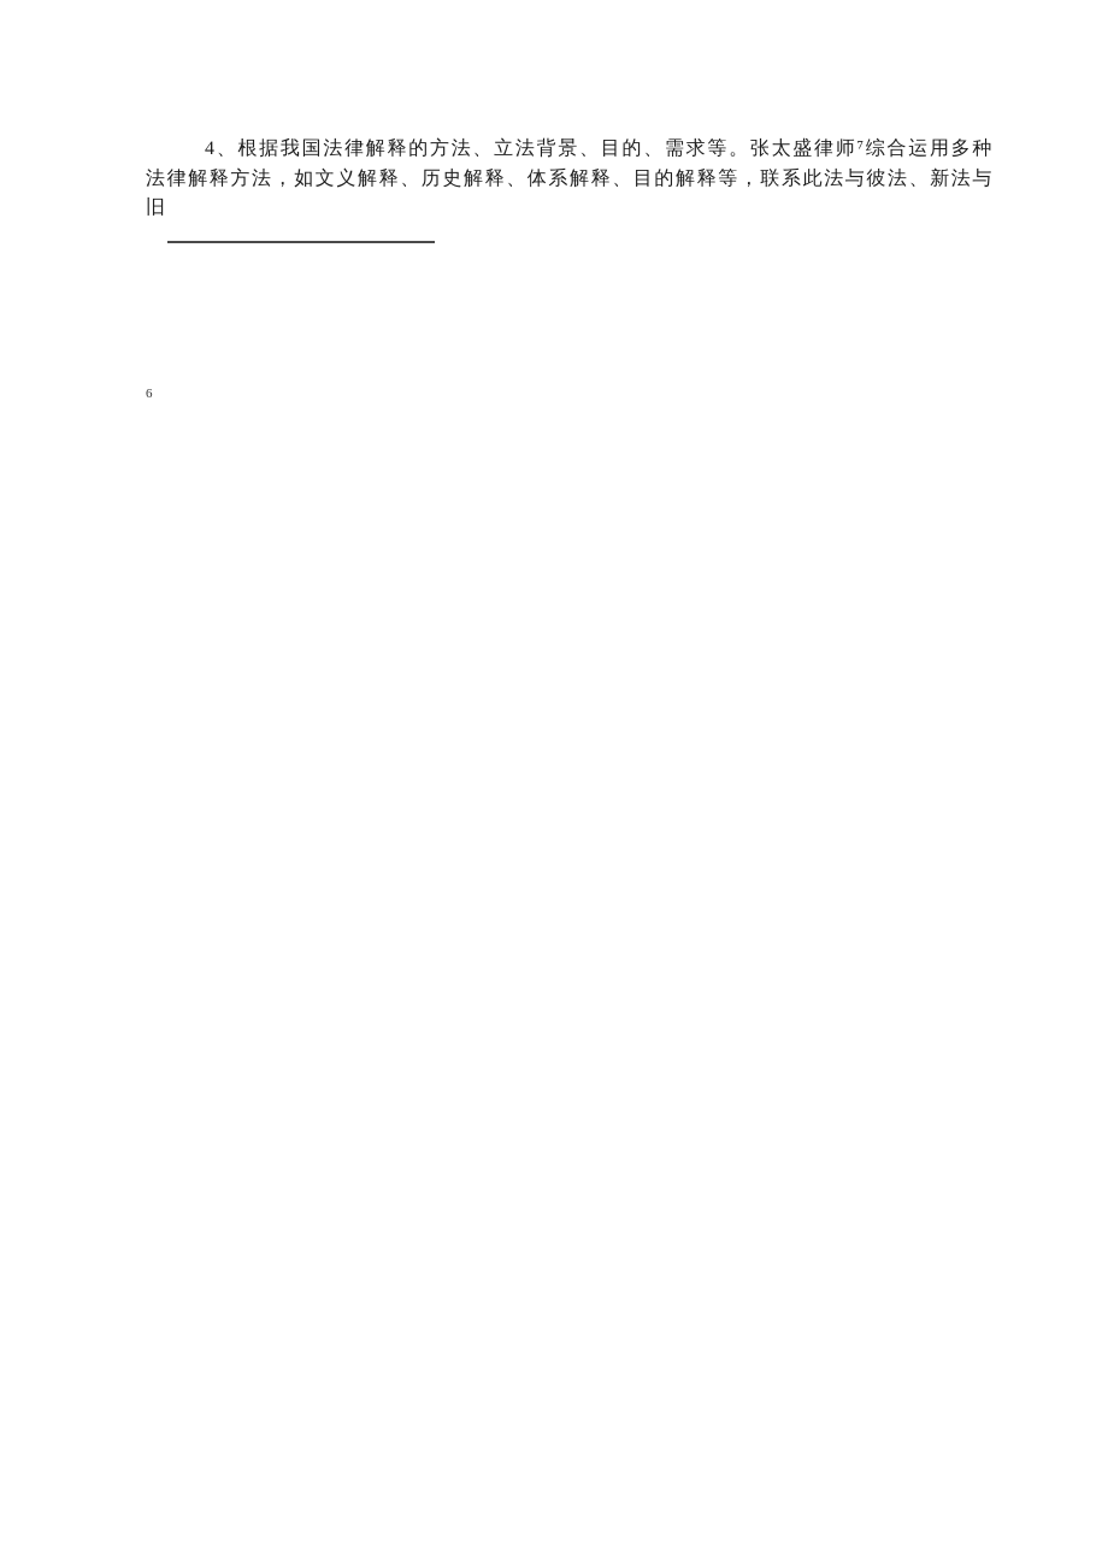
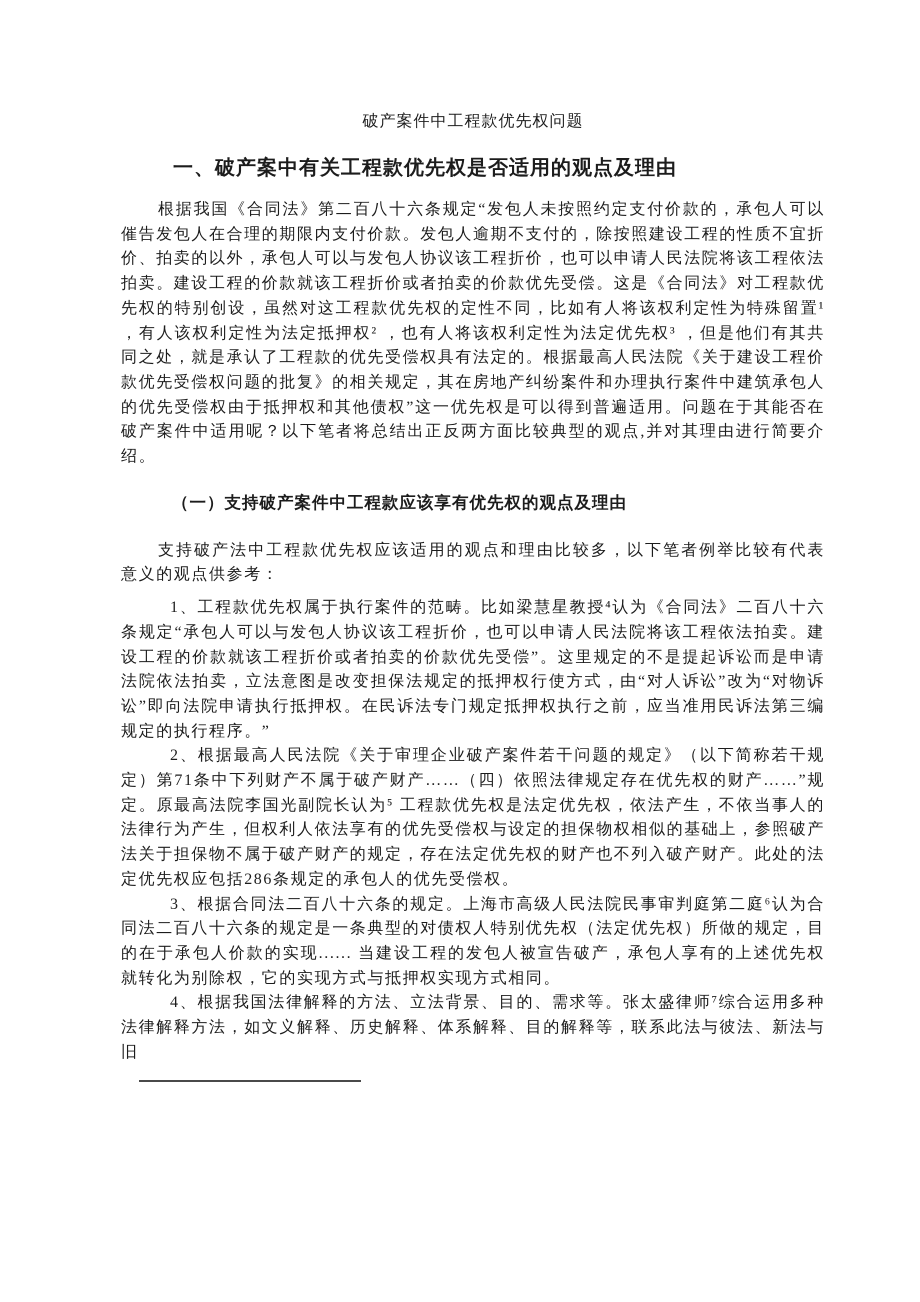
+ 破产案件中工程款优先权问题
+ 一、破产案中有关工程款优先权是否适用的观点及理由
+ 根据我国《合同法》第二百八十六条规定“发包人未按照约定支付价款的，承包人可以催告发包人在合理的期限内支付价款。发包人逾期不支付的，除按照建设工程的性质不宜折价、拍卖的以外，承包人可以与发包人协议该工程折价，也可以申请人民法院将该工程依法拍卖。建设工程的价款就该工程折价或者拍卖的价款优先受偿。这是《合同法》对工程款优先权的特别创设，虽然对这工程款优先权的定性不同，比如有人将该权利定性为特殊留置¹ ，有人该权利定性为法定抵押权² ，也有人将该权利定性为法定优先权³ ，但是他们有其共同之处，就是承认了工程款的优先受偿权具有法定的。根据最高人民法院《关于建设工程价款优先受偿权问题的批复》的相关规定，其在房地产纠纷案件和办理执行案件中建筑承包人的优先受偿权由于抵押权和其他债权”这一优先权是可以得到普遍适用。问题在于其能否在破产案件中适用呢？以下笔者将总结出正反两方面比较典型的观点,并对其理由进行简要介绍。
+ （一）支持破产案件中工程款应该享有优先权的观点及理由
+ 支持破产法中工程款优先权应该适用的观点和理由比较多，以下笔者例举比较有代表意义的观点供参考：
+ 1、工程款优先权属于执行案件的范畴。比如梁慧星教授⁴认为《合同法》二百八十六条规定“承包人可以与发包人协议该工程折价，也可以申请人民法院将该工程依法拍卖。建设工程的价款就该工程折价或者拍卖的价款优先受偿”。这里规定的不是提起诉讼而是申请法院依法拍卖，立法意图是改变担保法规定的抵押权行使方式，由“对人诉讼”改为“对物诉讼”即向法院申请执行抵押权。在民诉法专门规定抵押权执行之前，应当准用民诉法第三编规定的执行程序。”
+ 2、根据最高人民法院《关于审理企业破产案件若干问题的规定》（以下简称若干规定）第71条中下列财产不属于破产财产……（四）依照法律规定存在优先权的财产……”规定。原最高法院李国光副院长认为⁵ 工程款优先权是法定优先权，依法产生，不依当事人的法律行为产生，但权利人依法享有的优先受偿权与设定的担保物权相似的基础上，参照破产法关于担保物不属于破产财产的规定，存在法定优先权的财产也不列入破产财产。此处的法定优先权应包括286条规定的承包人的优先受偿权。
+ 3、根据合同法二百八十六条的规定。上海市高级人民法院民事审判庭第二庭⁶认为合同法二百八十六条的规定是一条典型的对债权人特别优先权（法定优先权）所做的规定，目的在于承包人价款的实现...... 当建设工程的发包人被宣告破产，承包人享有的上述优先权就转化为别除权，它的实现方式与抵押权实现方式相同。
  4、根据我国法律解释的方法、立法背景、目的、需求等。张太盛律师⁷综合运用多种法律解释方法，如文义解释、历史解释、体系解释、目的解释等，联系此法与彼法、新法与旧
- 6
